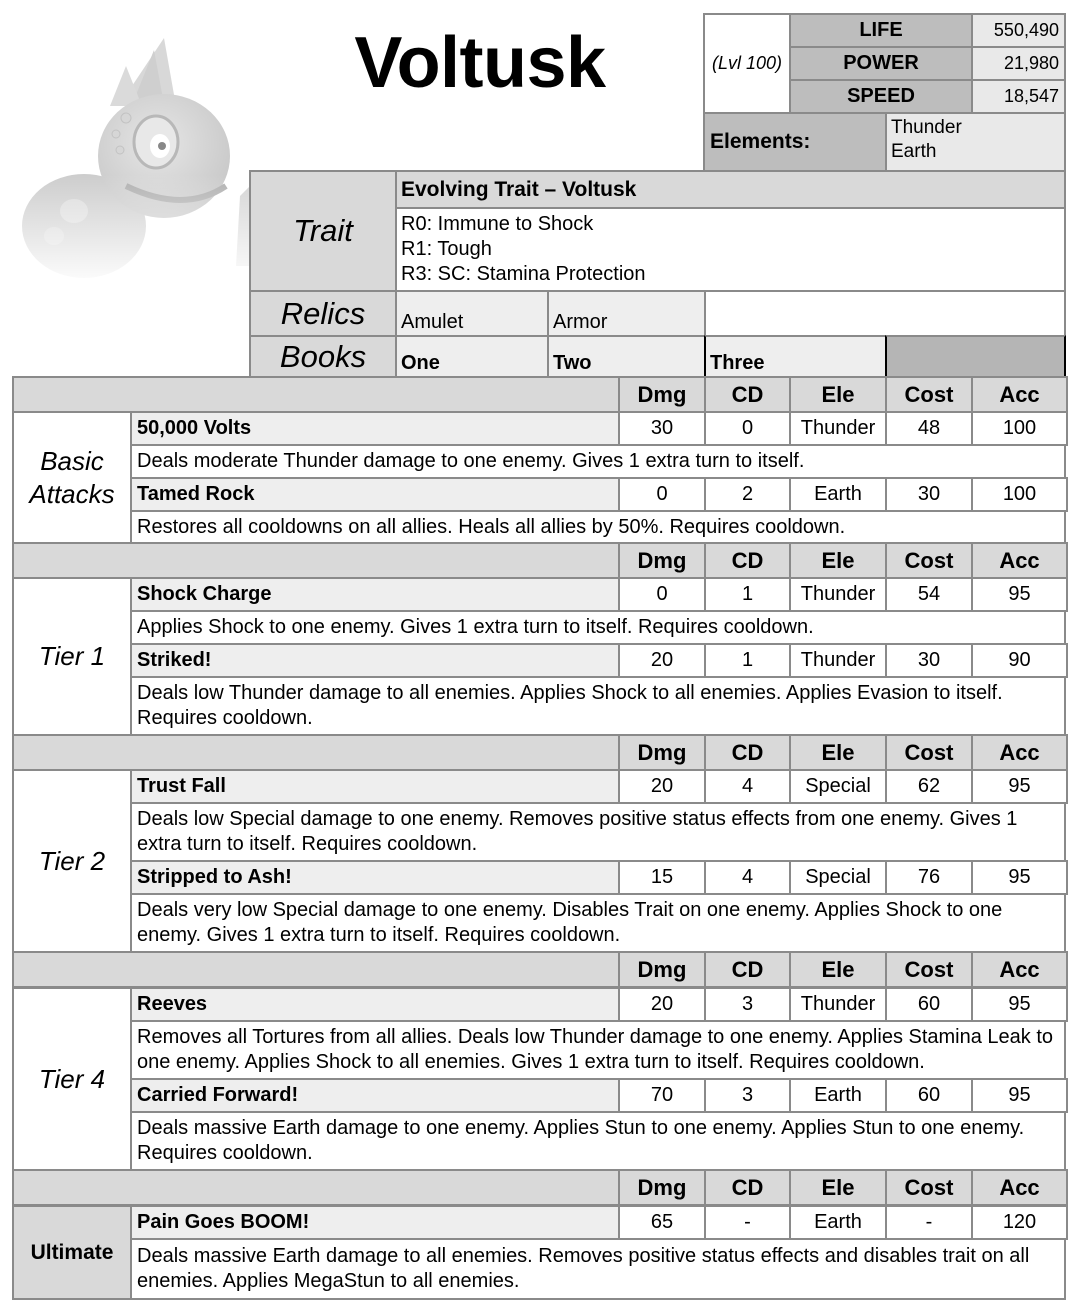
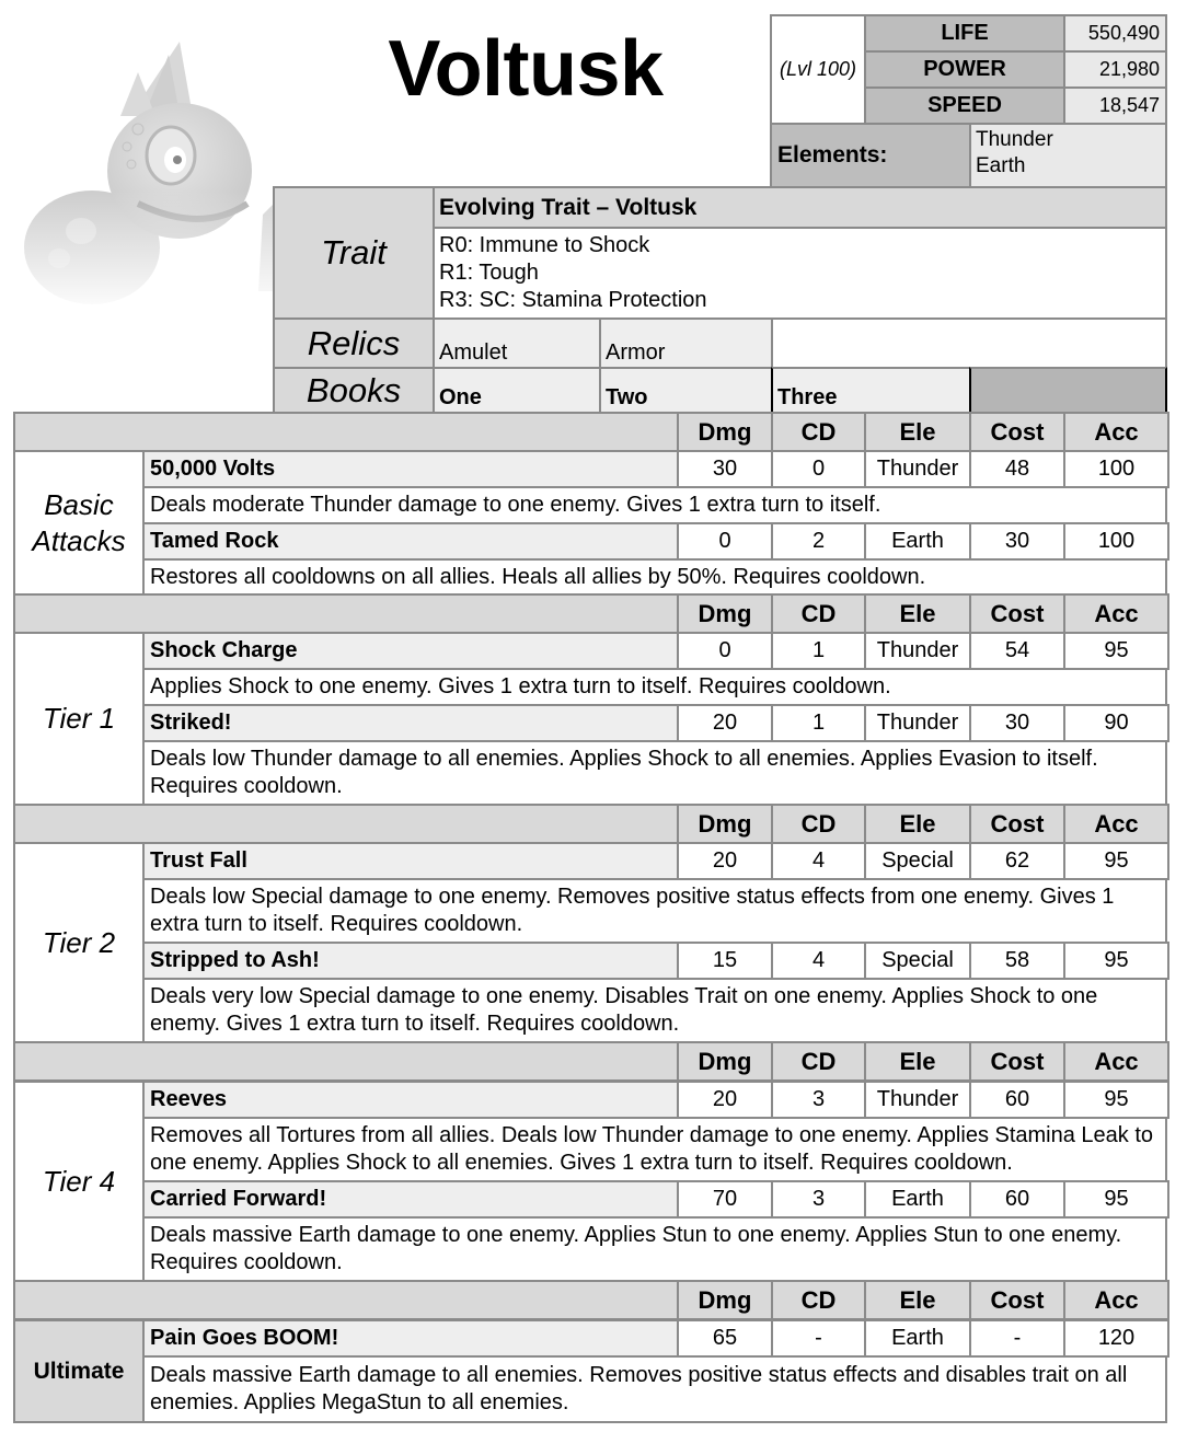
  Voltusk
  (Lvl 100)
  LIFE
  550,490
  POWER
  21,980
  SPEED
  18,547
  Elements:
  Thunder
  Earth
  Trait
  Evolving Trait – Voltusk
  R0: Immune to Shock
  R1: Tough
  R3: SC: Stamina Protection
  Relics
  Amulet
  Armor
  Books
  One
  Two
  Three
  Dmg
  CD
  Ele
  Cost
  Acc
  Basic Attacks
  50,000 Volts
  30
  0
  Thunder
  48
  100
  Deals moderate Thunder damage to one enemy. Gives 1 extra turn to itself.
  Tamed Rock
  0
  2
  Earth
  30
  100
  Restores all cooldowns on all allies. Heals all allies by 50%. Requires cooldown.
  Dmg
  CD
  Ele
  Cost
  Acc
  Tier 1
  Shock Charge
  0
  1
  Thunder
  54
  95
  Applies Shock to one enemy. Gives 1 extra turn to itself. Requires cooldown.
  Striked!
  20
  1
  Thunder
  30
  90
  Deals low Thunder damage to all enemies. Applies Shock to all enemies. Applies Evasion to itself. Requires cooldown.
  Dmg
  CD
  Ele
  Cost
  Acc
  Tier 2
  Trust Fall
  20
  4
  Special
  62
  95
  Deals low Special damage to one enemy. Removes positive status effects from one enemy. Gives 1 extra turn to itself. Requires cooldown.
  Stripped to Ash!
  15
  4
  Special
- 76
+ 58
  95
  Deals very low Special damage to one enemy. Disables Trait on one enemy. Applies Shock to one enemy. Gives 1 extra turn to itself. Requires cooldown.
  Dmg
  CD
  Ele
  Cost
  Acc
  Tier 4
  Reeves
  20
  3
  Thunder
  60
  95
  Removes all Tortures from all allies. Deals low Thunder damage to one enemy. Applies Stamina Leak to one enemy. Applies Shock to all enemies. Gives 1 extra turn to itself. Requires cooldown.
  Carried Forward!
  70
  3
  Earth
  60
  95
  Deals massive Earth damage to one enemy. Applies Stun to one enemy. Applies Stun to one enemy. Requires cooldown.
  Dmg
  CD
  Ele
  Cost
  Acc
  Ultimate
  Pain Goes BOOM!
  65
  -
  Earth
  -
  120
  Deals massive Earth damage to all enemies. Removes positive status effects and disables trait on all enemies. Applies MegaStun to all enemies.
